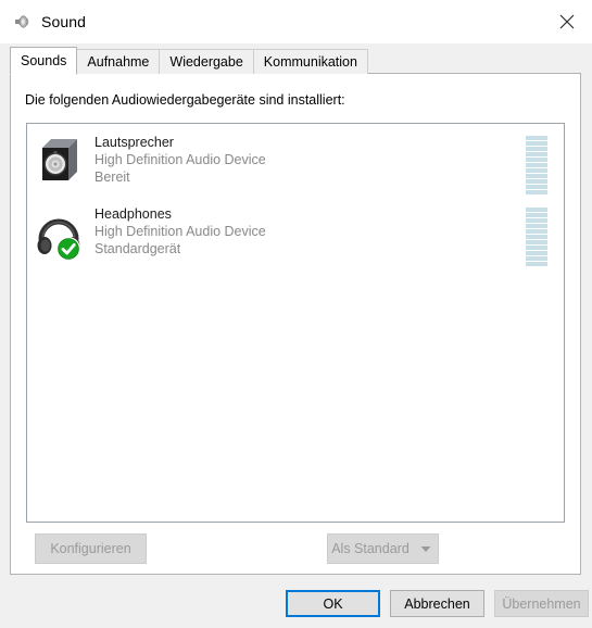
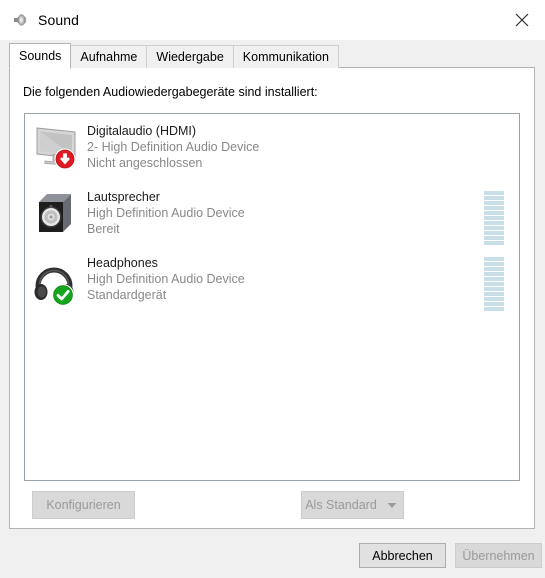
  Sound
  Sounds
  Aufnahme
  Wiedergabe
  Kommunikation
  Die folgenden Audiowiedergabegeräte sind installiert:
+ Digitalaudio (HDMI)
+ 2- High Definition Audio Device
+ Nicht angeschlossen
  Lautsprecher
  High Definition Audio Device
  Bereit
  Headphones
  High Definition Audio Device
  Standardgerät
  Konfigurieren
  Als Standard
- OK
  Abbrechen
  Übernehmen
